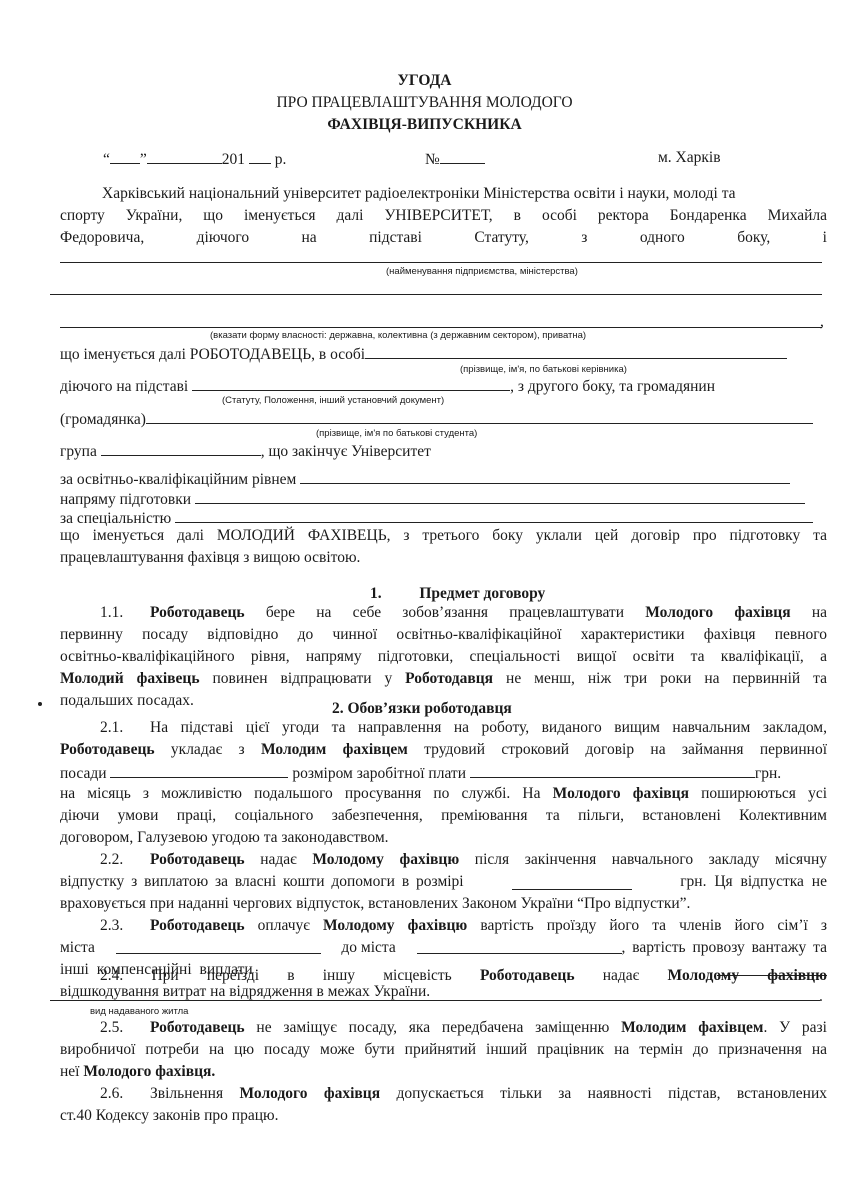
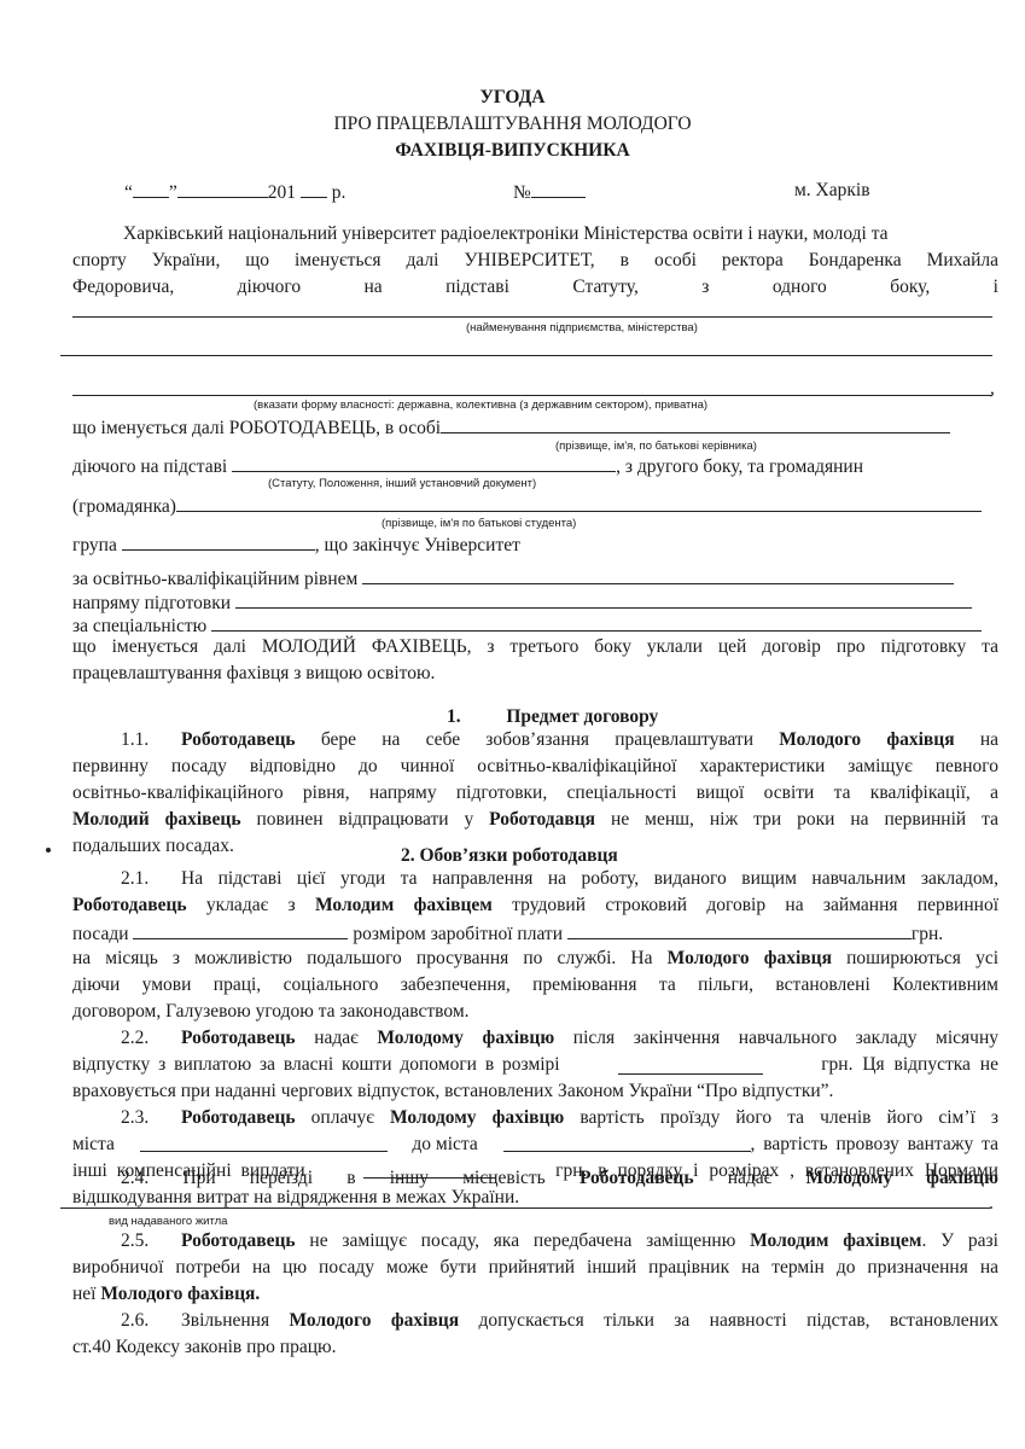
  УГОДА
  ПРО ПРАЦЕВЛАШТУВАННЯ МОЛОДОГО
  ФАХІВЦЯ-ВИПУСКНИКА
  “ ” 201 р.
  №
  м. Харків
  Харківський національний університет радіоелектроніки Міністерства освіти і науки, молоді та
  спорту України, що іменується далі УНІВЕРСИТЕТ, в особі ректора Бондаренка Михайла
  Федоровича,
  діючого
  на
  підставі
  Статуту,
  з
  одного
  боку,
  і
  (найменування підприємства, міністерства)
  ,
  (вказати форму власності: державна, колективна (з державним сектором), приватна)
  що іменується далі РОБОТОДАВЕЦЬ, в особі
  (прізвище, ім'я, по батькові керівника)
  діючого на підставі , з другого боку, та громадянин
  (Статуту, Положення, інший установчий документ)
  (громадянка)
  (прізвище, ім'я по батькові студента)
  група , що закінчує Університет
  за освітньо-кваліфікаційним рівнем
  напряму підготовки
  за спеціальністю
  що іменується далі МОЛОДИЙ ФАХІВЕЦЬ, з третього боку уклали цей договір про підготовку та
  працевлаштування фахівця з вищою освітою.
  1. Предмет договору
  1.1. Роботодавець бере на себе зобов’язання працевлаштувати Молодого фахівця на
- первинну посаду відповідно до чинної освітньо-кваліфікаційної характеристики фахівця певного
+ первинну посаду відповідно до чинної освітньо-кваліфікаційної характеристики заміщує певного
  освітньо-кваліфікаційного рівня, напряму підготовки, спеціальності вищої освіти та кваліфікації, а
  Молодий фахівець повинен відпрацювати у Роботодавця не менш, ніж три роки на первинній та
  подальших посадах.
  2. Обов’язки роботодавця
  2.1. На підставі цієї угоди та направлення на роботу, виданого вищим навчальним закладом,
  Роботодавець укладає з Молодим фахівцем трудовий строковий договір на займання первинної
  посади розміром заробітної плати грн.
  на місяць з можливістю подальшого просування по службі. На Молодого фахівця поширюються усі
  діючи умови праці, соціального забезпечення, преміювання та пільги, встановлені Колективним
  договором, Галузевою угодою та законодавством.
  2.2. Роботодавець надає Молодому фахівцю після закінчення навчального закладу місячну
  відпустку з виплатою за власні кошти допомоги в розмірі
  грн. Ця відпустка не
  враховується при наданні чергових відпусток, встановлених Законом України “Про відпустки”.
  2.3. Роботодавець оплачує Молодому фахівцю вартість проїзду його та членів його сім’ї з
  міста
  до міста
  , вартість провозу вантажу та
  інші компенсаційні виплати
+ грн. в порядку і розмірах , встановлених Нормами
  відшкодування витрат на відрядження в межах України.
  2.4.
  При
  переїзді
  в
  іншу
  місцевість
  Роботодавець
  надає
  Молодому
  фахівцю
  .
  вид надаваного житла
  2.5. Роботодавець не заміщує посаду, яка передбачена заміщенню Молодим фахівцем. У разі
  виробничої потреби на цю посаду може бути прийнятий інший працівник на термін до призначення на
  неї Молодого фахівця.
  2.6. Звільнення Молодого фахівця допускається тільки за наявності підстав, встановлених
  ст.40 Кодексу законів про працю.
